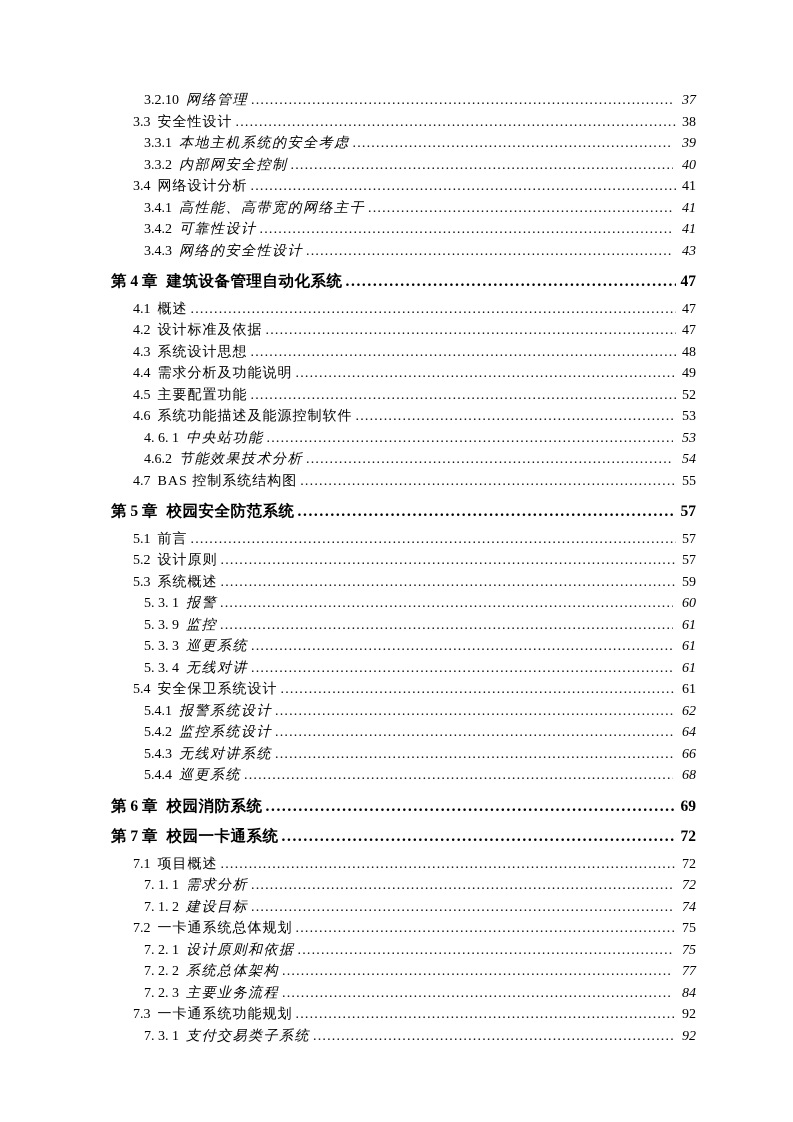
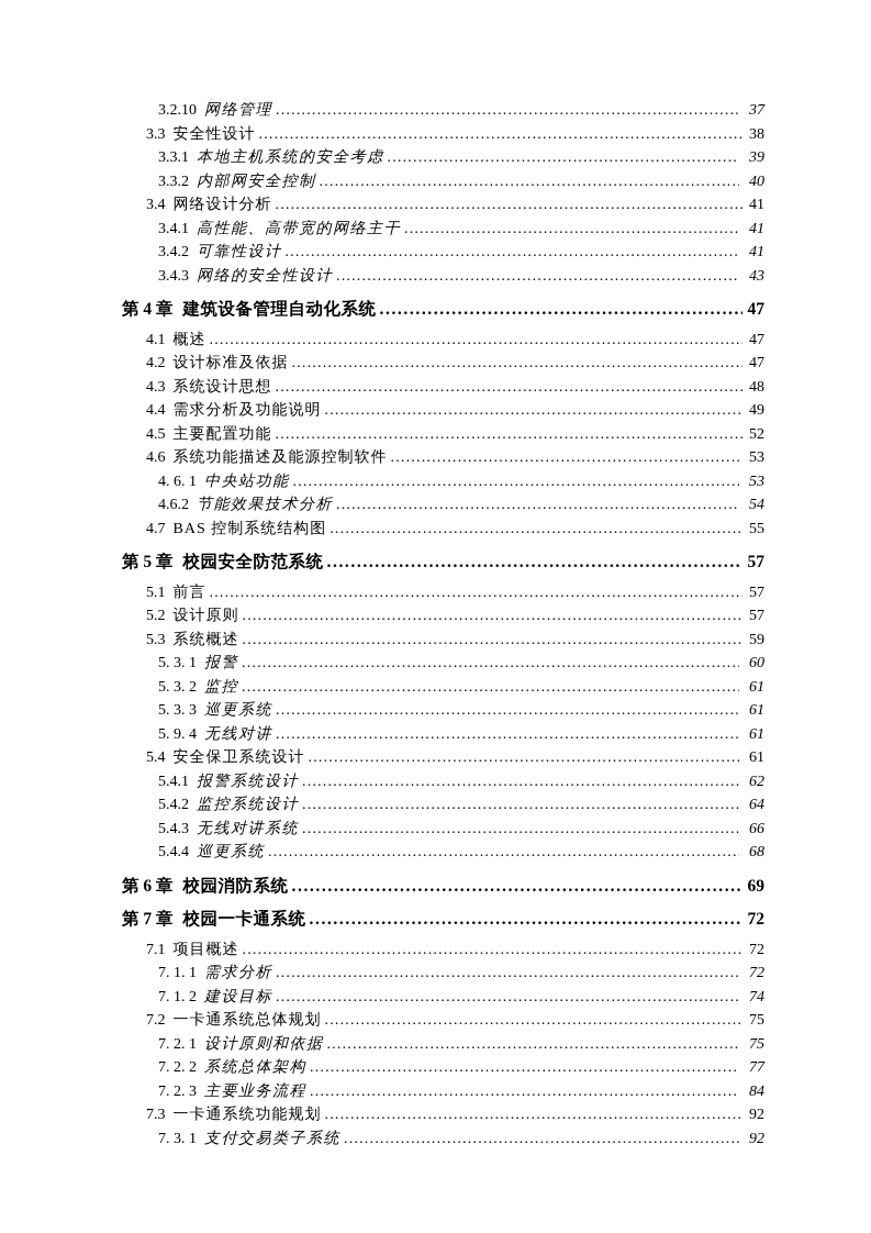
  3.2.10
  网络管理
  37
  3.3
  安全性设计
  38
  3.3.1
  本地主机系统的安全考虑
  39
  3.3.2
  内部网安全控制
  40
  3.4
  网络设计分析
  41
  3.4.1
  高性能、高带宽的网络主干
  41
  3.4.2
  可靠性设计
  41
  3.4.3
  网络的安全性设计
  43
  第 4 章
  建筑设备管理自动化系统
  47
  4.1
  概述
  47
  4.2
  设计标准及依据
  47
  4.3
  系统设计思想
  48
  4.4
  需求分析及功能说明
  49
  4.5
  主要配置功能
  52
  4.6
  系统功能描述及能源控制软件
  53
  4. 6. 1
  中央站功能
  53
  4.6.2
  节能效果技术分析
  54
  4.7
  BAS 控制系统结构图
  55
  第 5 章
  校园安全防范系统
  57
  5.1
  前言
  57
  5.2
  设计原则
  57
  5.3
  系统概述
  59
  5. 3. 1
  报警
  60
- 5. 3. 9
+ 5. 3. 2
  监控
  61
  5. 3. 3
  巡更系统
  61
- 5. 3. 4
+ 5. 9. 4
  无线对讲
  61
  5.4
  安全保卫系统设计
  61
  5.4.1
  报警系统设计
  62
  5.4.2
  监控系统设计
  64
  5.4.3
  无线对讲系统
  66
  5.4.4
  巡更系统
  68
  第 6 章
  校园消防系统
  69
  第 7 章
  校园一卡通系统
  72
  7.1
  项目概述
  72
  7. 1. 1
  需求分析
  72
  7. 1. 2
  建设目标
  74
  7.2
  一卡通系统总体规划
  75
  7. 2. 1
  设计原则和依据
  75
  7. 2. 2
  系统总体架构
  77
  7. 2. 3
  主要业务流程
  84
  7.3
  一卡通系统功能规划
  92
  7. 3. 1
  支付交易类子系统
  92
